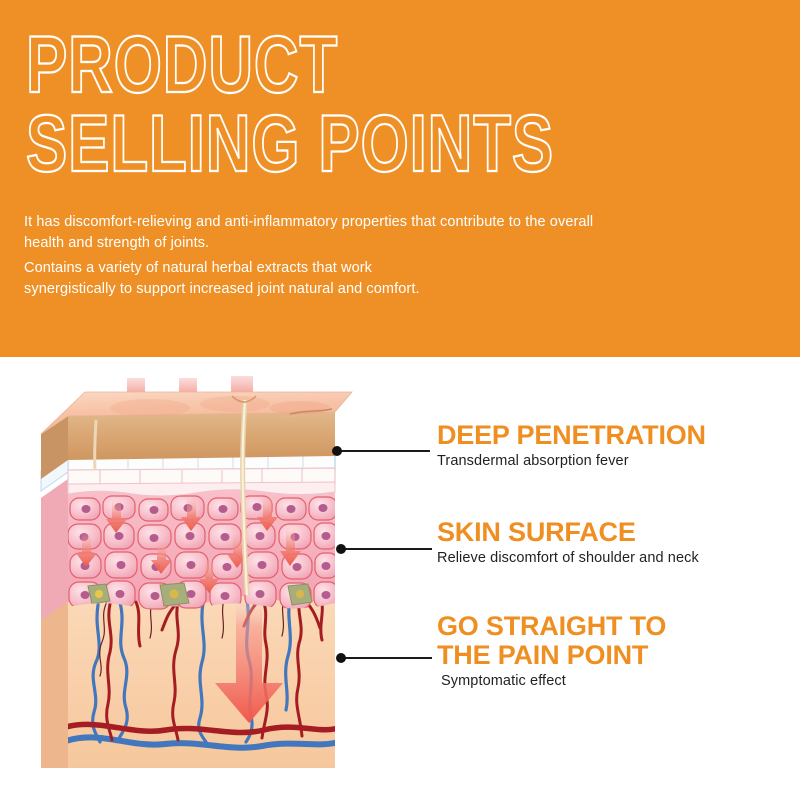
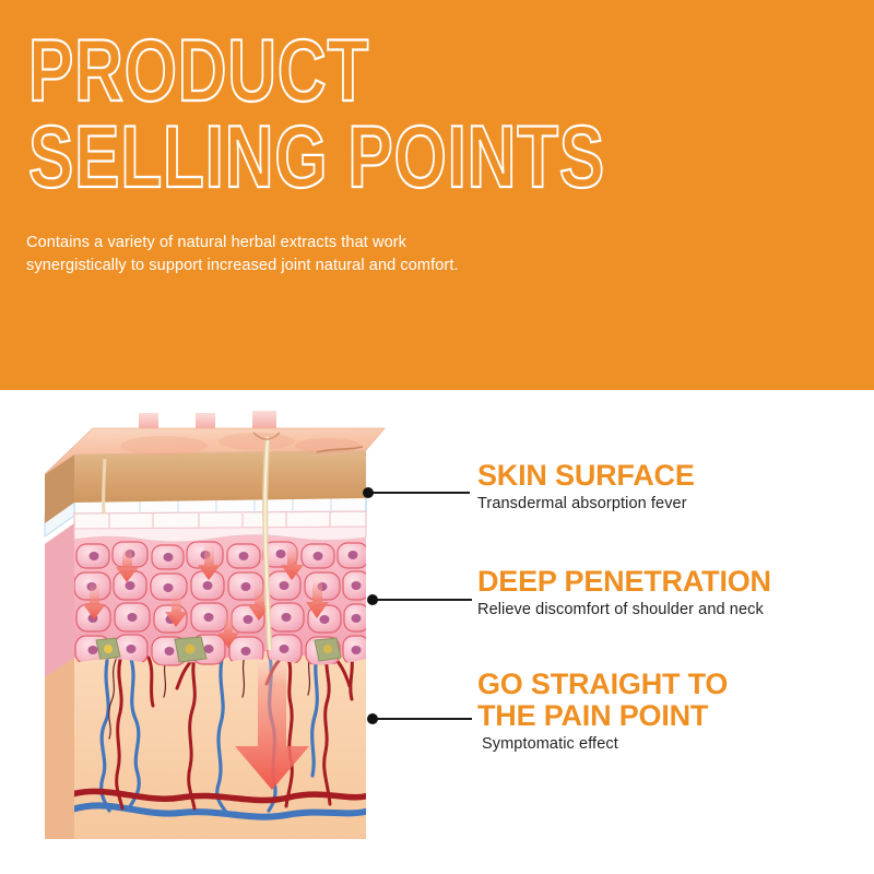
  PRODUCT
  SELLING POINTS
- It has discomfort-relieving and anti-inflammatory properties that contribute to the overall
- health and strength of joints.
  Contains a variety of natural herbal extracts that work
  synergistically to support increased joint natural and comfort.
- DEEP PENETRATION
+ SKIN SURFACE
  Transdermal absorption fever
- SKIN SURFACE
+ DEEP PENETRATION
  Relieve discomfort of shoulder and neck
  GO STRAIGHT TO
  THE PAIN POINT
  Symptomatic effect
